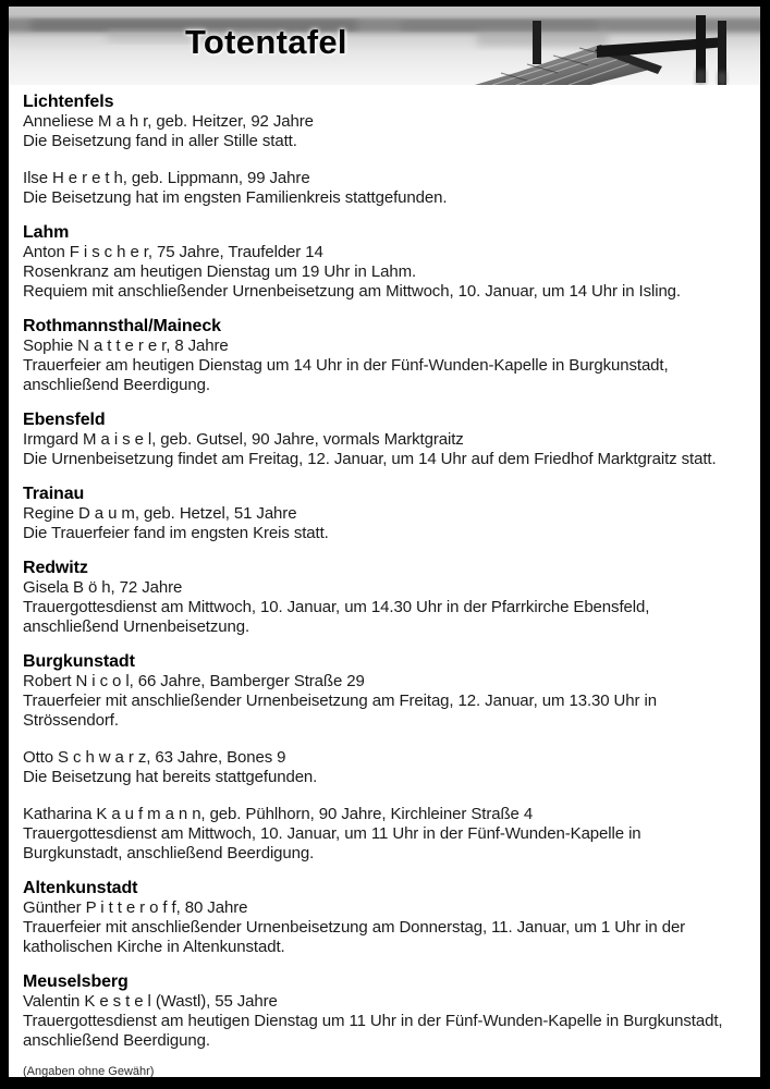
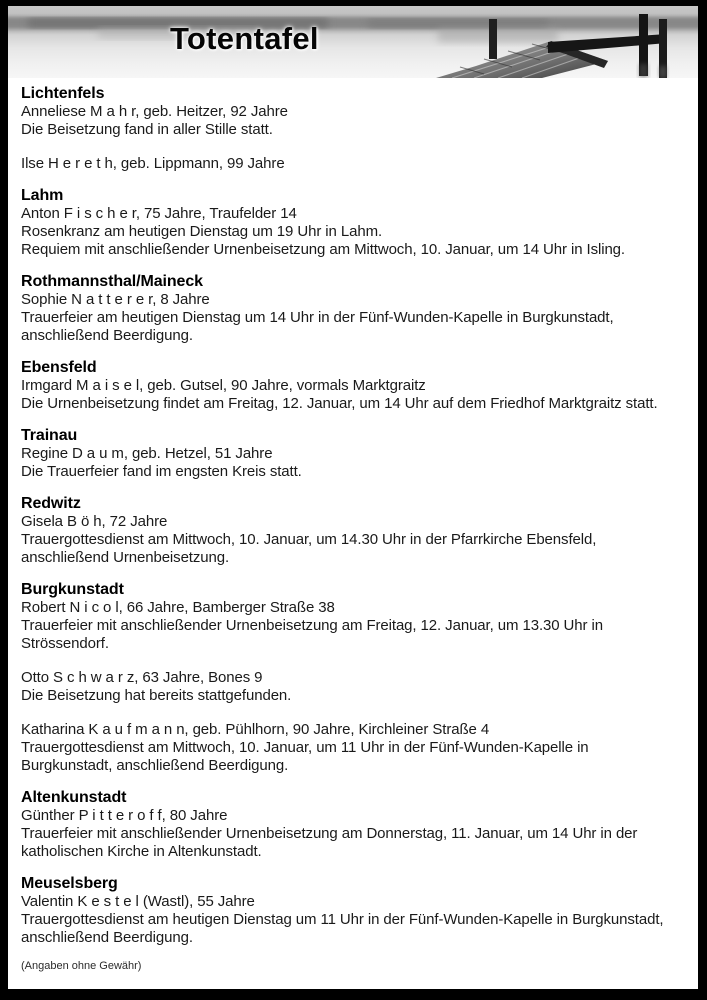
  Totentafel
  Lichtenfels
  Anneliese M a h r, geb. Heitzer, 92 Jahre
  Die Beisetzung fand in aller Stille statt.
  Ilse H e r e t h, geb. Lippmann, 99 Jahre
- Die Beisetzung hat im engsten Familienkreis stattgefunden.
  Lahm
  Anton F i s c h e r, 75 Jahre, Traufelder 14
  Rosenkranz am heutigen Dienstag um 19 Uhr in Lahm.
  Requiem mit anschließender Urnenbeisetzung am Mittwoch, 10. Januar, um 14 Uhr in Isling.
  Rothmannsthal/Maineck
  Sophie N a t t e r e r, 8 Jahre
  Trauerfeier am heutigen Dienstag um 14 Uhr in der Fünf-Wunden-Kapelle in Burgkunstadt,
  anschließend Beerdigung.
  Ebensfeld
  Irmgard M a i s e l, geb. Gutsel, 90 Jahre, vormals Marktgraitz
  Die Urnenbeisetzung findet am Freitag, 12. Januar, um 14 Uhr auf dem Friedhof Marktgraitz statt.
  Trainau
  Regine D a u m, geb. Hetzel, 51 Jahre
  Die Trauerfeier fand im engsten Kreis statt.
  Redwitz
  Gisela B ö h, 72 Jahre
  Trauergottesdienst am Mittwoch, 10. Januar, um 14.30 Uhr in der Pfarrkirche Ebensfeld,
  anschließend Urnenbeisetzung.
  Burgkunstadt
- Robert N i c o l, 66 Jahre, Bamberger Straße 29
+ Robert N i c o l, 66 Jahre, Bamberger Straße 38
  Trauerfeier mit anschließender Urnenbeisetzung am Freitag, 12. Januar, um 13.30 Uhr in
  Strössendorf.
  Otto S c h w a r z, 63 Jahre, Bones 9
  Die Beisetzung hat bereits stattgefunden.
  Katharina K a u f m a n n, geb. Pühlhorn, 90 Jahre, Kirchleiner Straße 4
  Trauergottesdienst am Mittwoch, 10. Januar, um 11 Uhr in der Fünf-Wunden-Kapelle in
  Burgkunstadt, anschließend Beerdigung.
  Altenkunstadt
  Günther P i t t e r o f f, 80 Jahre
- Trauerfeier mit anschließender Urnenbeisetzung am Donnerstag, 11. Januar, um 1 Uhr in der
+ Trauerfeier mit anschließender Urnenbeisetzung am Donnerstag, 11. Januar, um 14 Uhr in der
  katholischen Kirche in Altenkunstadt.
  Meuselsberg
  Valentin K e s t e l (Wastl), 55 Jahre
  Trauergottesdienst am heutigen Dienstag um 11 Uhr in der Fünf-Wunden-Kapelle in Burgkunstadt,
  anschließend Beerdigung.
  (Angaben ohne Gewähr)
